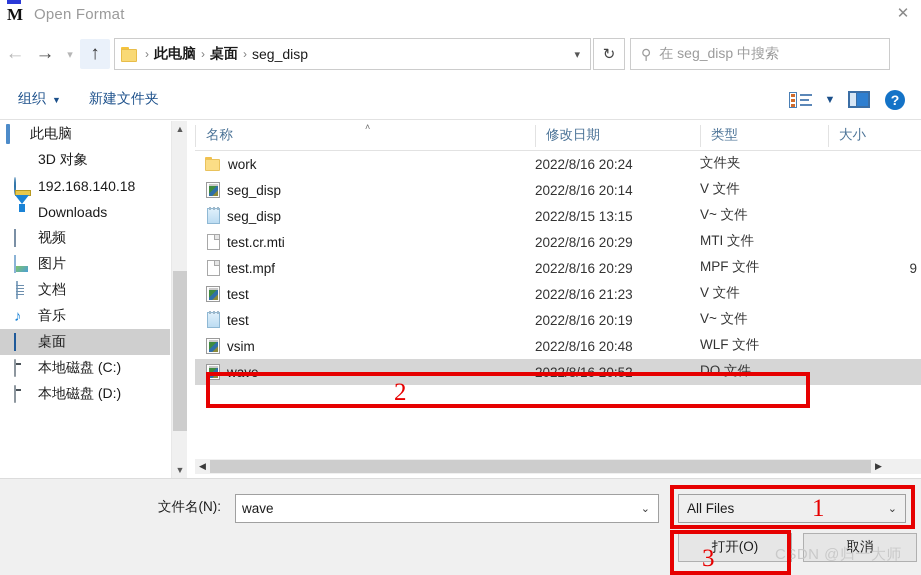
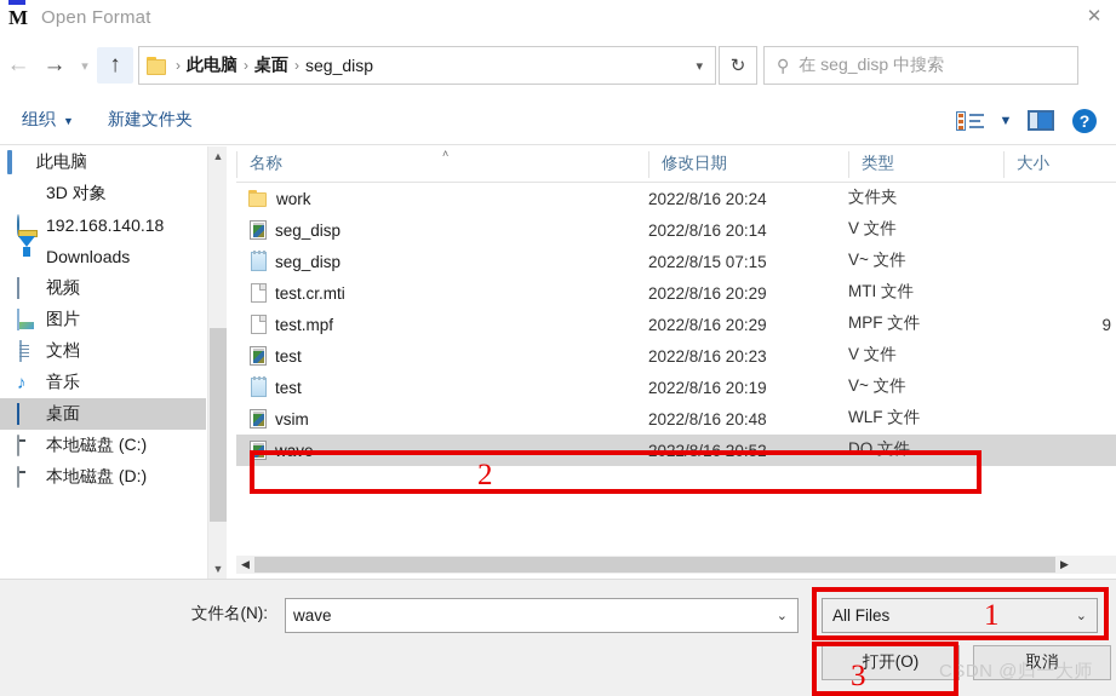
  M
  Open Format
  ✕
  ←
  →
  ▾
  ↑
  ›
  此电脑
  ›
  桌面
  ›
  seg_disp
  ▾
  ↻
  ⚲
  在 seg_disp 中搜索
  组织
  ▼
  新建文件夹
  ▼
  ?
  此电脑
  3D 对象
  192.168.140.18
  Downloads
  视频
  图片
  文档
  ♪
  音乐
  桌面
  本地磁盘 (C:)
  本地磁盘 (D:)
  ▲
  ▼
  ˄
  名称
  修改日期
  类型
  大小
  work
  2022/8/16 20:24
  文件夹
  seg_disp
  2022/8/16 20:14
  V 文件
  seg_disp
- 2022/8/15 13:15
+ 2022/8/15 07:15
  V~ 文件
  test.cr.mti
  2022/8/16 20:29
  MTI 文件
  test.mpf
  2022/8/16 20:29
  MPF 文件
  9
  test
- 2022/8/16 21:23
+ 2022/8/16 20:23
  V 文件
  test
  2022/8/16 20:19
  V~ 文件
  vsim
  2022/8/16 20:48
  WLF 文件
  wave
  2022/8/16 20:52
  DO 文件
  ◀
  ▶
  文件名(N):
  wave
  ⌄
  All Files
  ⌄
  打开(O)
  取消
  CSDN @归一大师
  2
  1
  3
